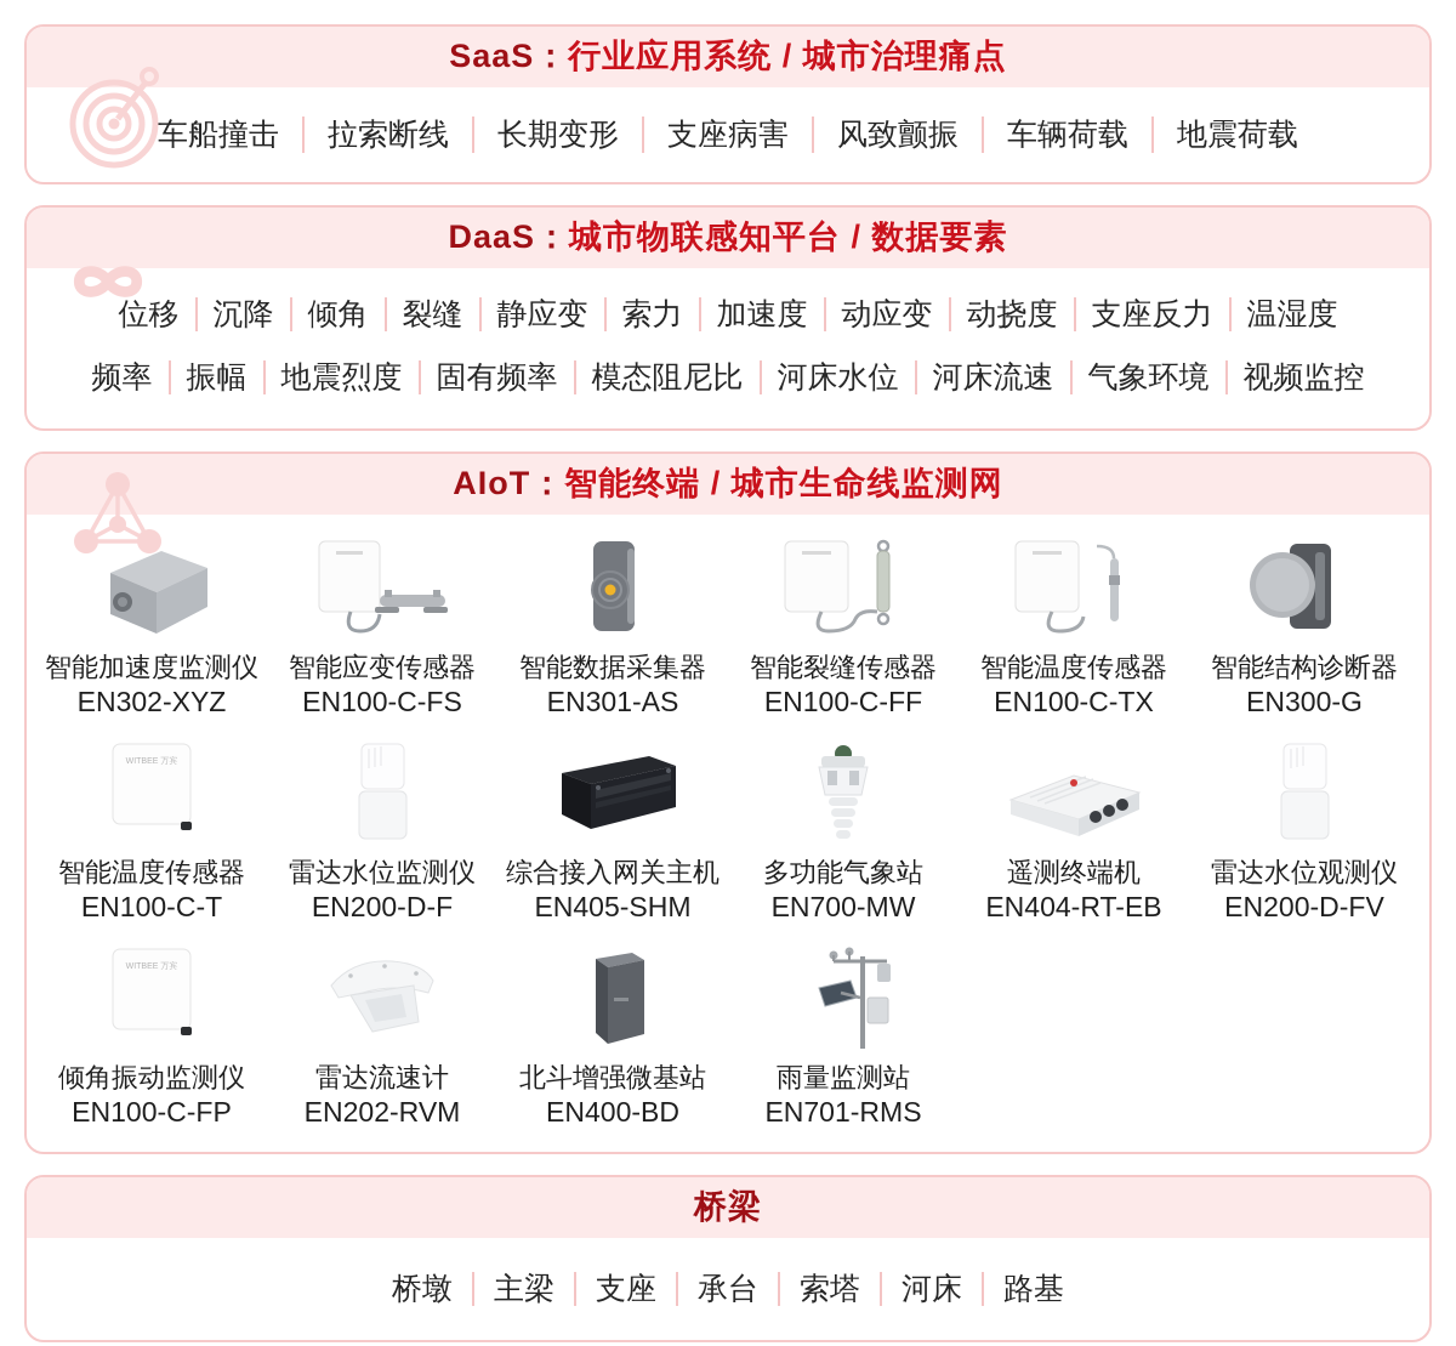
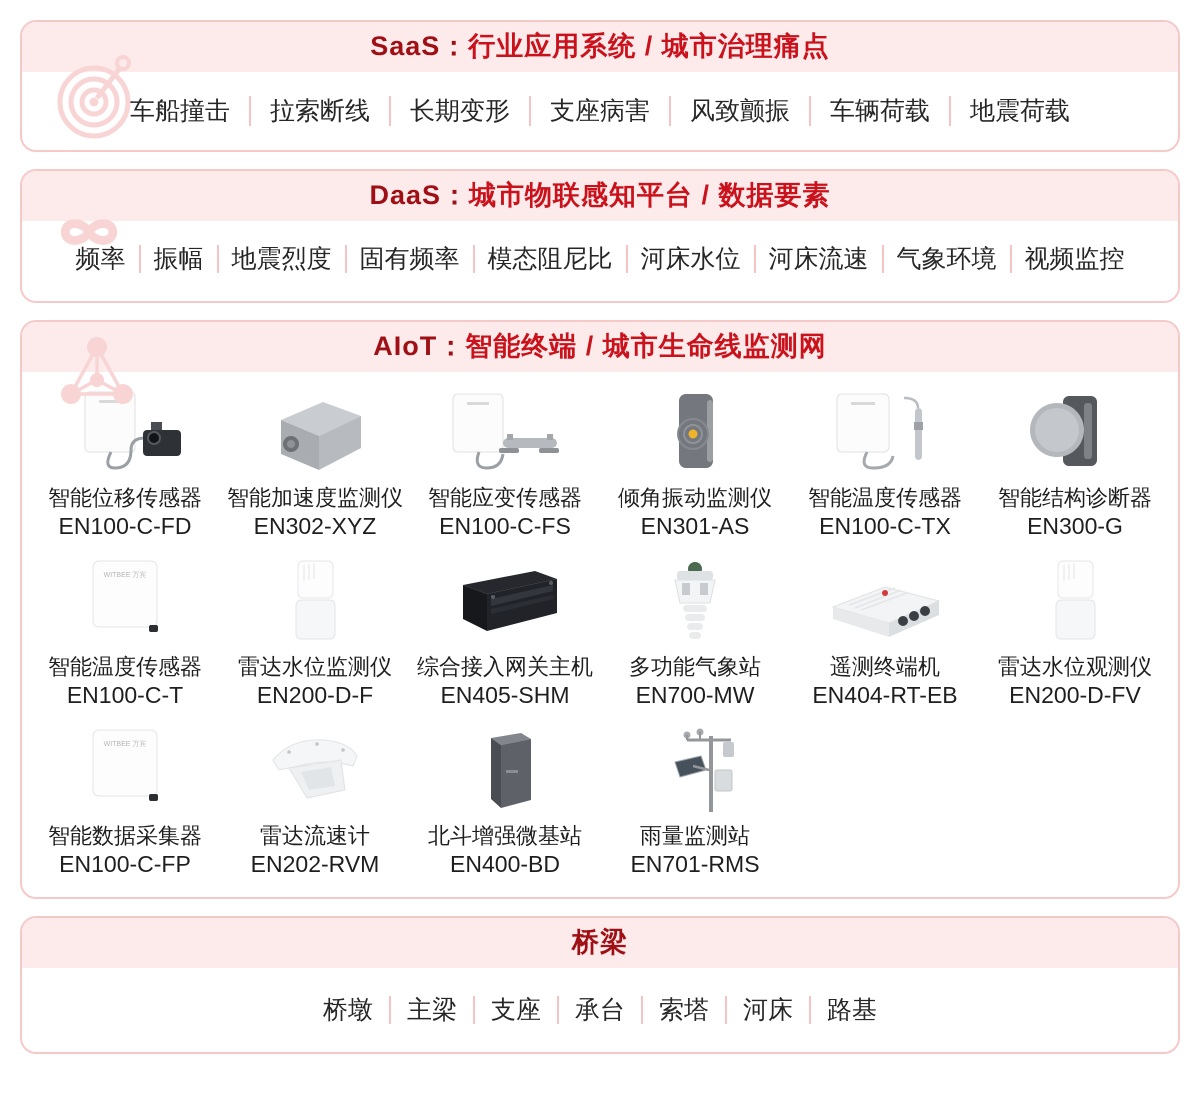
  SaaS：行业应用系统 / 城市治理痛点
  车船撞击
  拉索断线
  长期变形
  支座病害
  风致颤振
  车辆荷载
  地震荷载
  DaaS：城市物联感知平台 / 数据要素
- 位移
- 沉降
- 倾角
- 裂缝
- 静应变
- 索力
- 加速度
- 动应变
- 动挠度
- 支座反力
- 温湿度
  频率
  振幅
  地震烈度
  固有频率
  模态阻尼比
  河床水位
  河床流速
  气象环境
  视频监控
  AIoT：智能终端 / 城市生命线监测网
+ 智能位移传感器
+ EN100-C-FD
  智能加速度监测仪
  EN302-XYZ
  智能应变传感器
  EN100-C-FS
- 智能数据采集器
+ 倾角振动监测仪
  EN301-AS
- 智能裂缝传感器
- EN100-C-FF
  智能温度传感器
  EN100-C-TX
  智能结构诊断器
  EN300-G
  智能温度传感器
  EN100-C-T
  雷达水位监测仪
  EN200-D-F
  综合接入网关主机
  EN405-SHM
  多功能气象站
  EN700-MW
  遥测终端机
  EN404-RT-EB
  雷达水位观测仪
  EN200-D-FV
- 倾角振动监测仪
+ 智能数据采集器
  EN100-C-FP
  雷达流速计
  EN202-RVM
  北斗增强微基站
  EN400-BD
  雨量监测站
  EN701-RMS
  桥梁
  桥墩
  主梁
  支座
  承台
  索塔
  河床
  路基
